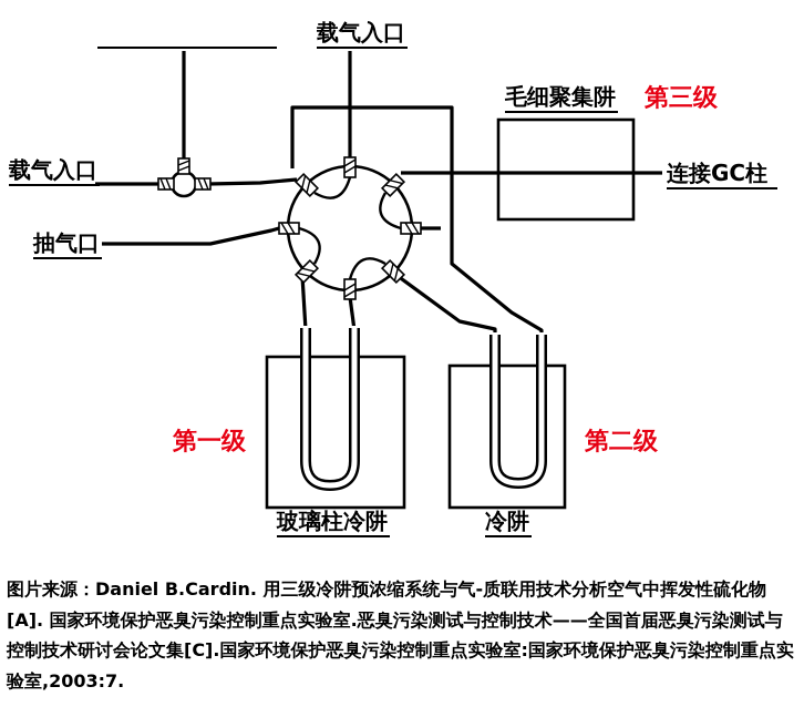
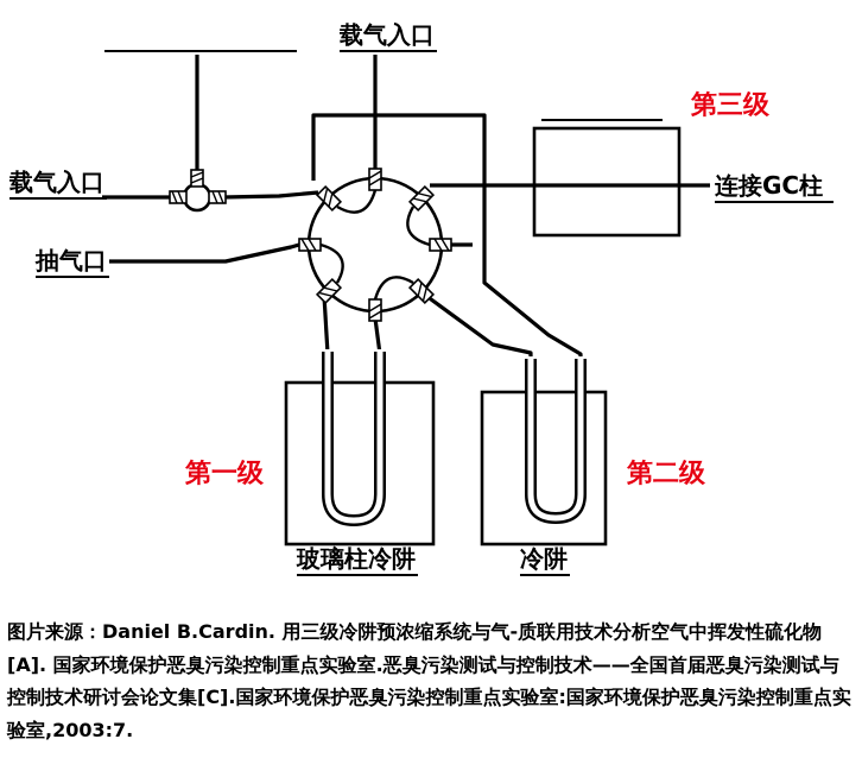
  载气入口
  载气入口
  抽气口
- 毛细聚集阱
  连接GC柱
  玻璃柱冷阱
  冷阱
  第三级
  第一级
  第二级
  图片来源：Daniel B.Cardin. 用三级冷阱预浓缩系统与气-质联用技术分析空气中挥发性硫化物[A]. 国家环境保护恶臭污染控制重点实验室.恶臭污染测试与控制技术——全国首届恶臭污染测试与控制技术研讨会论文集[C].国家环境保护恶臭污染控制重点实验室:国家环境保护恶臭污染控制重点实验室,2003:7.
